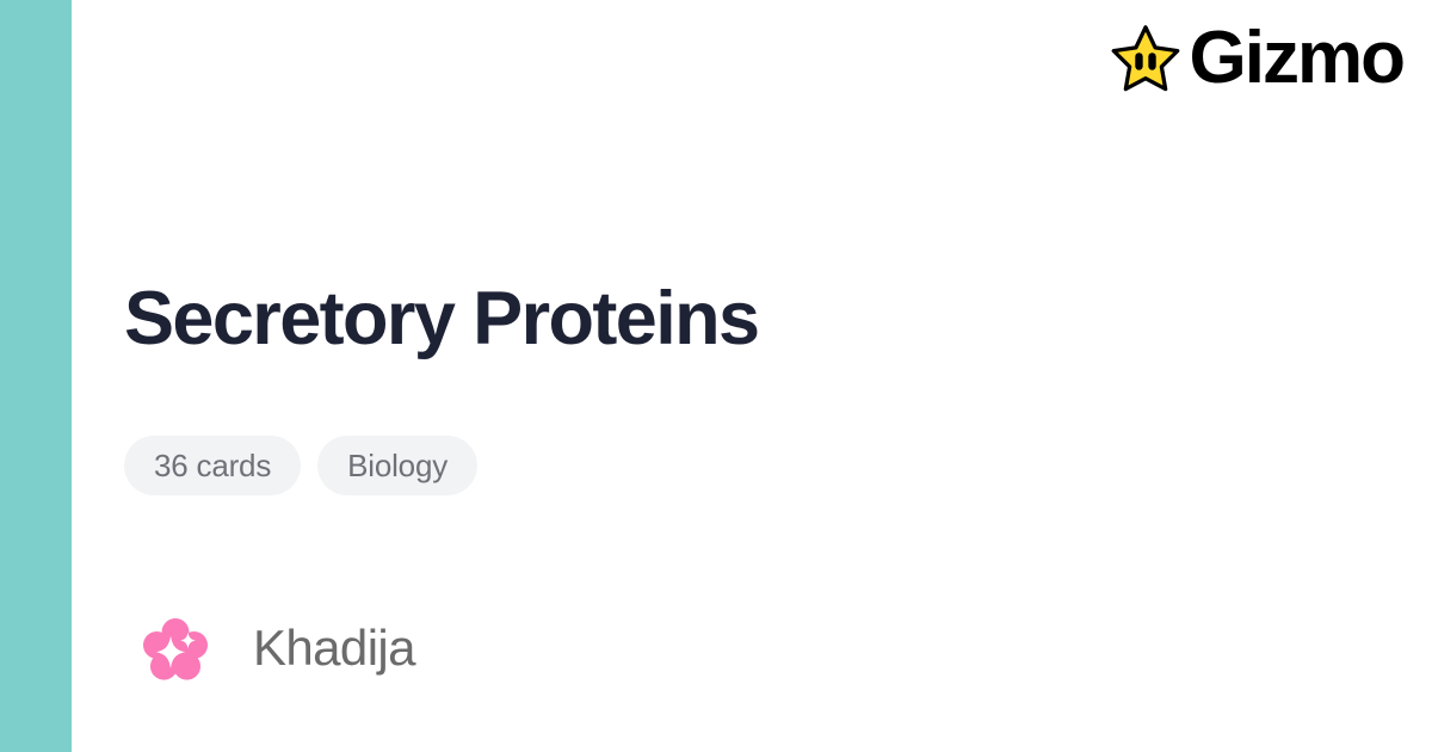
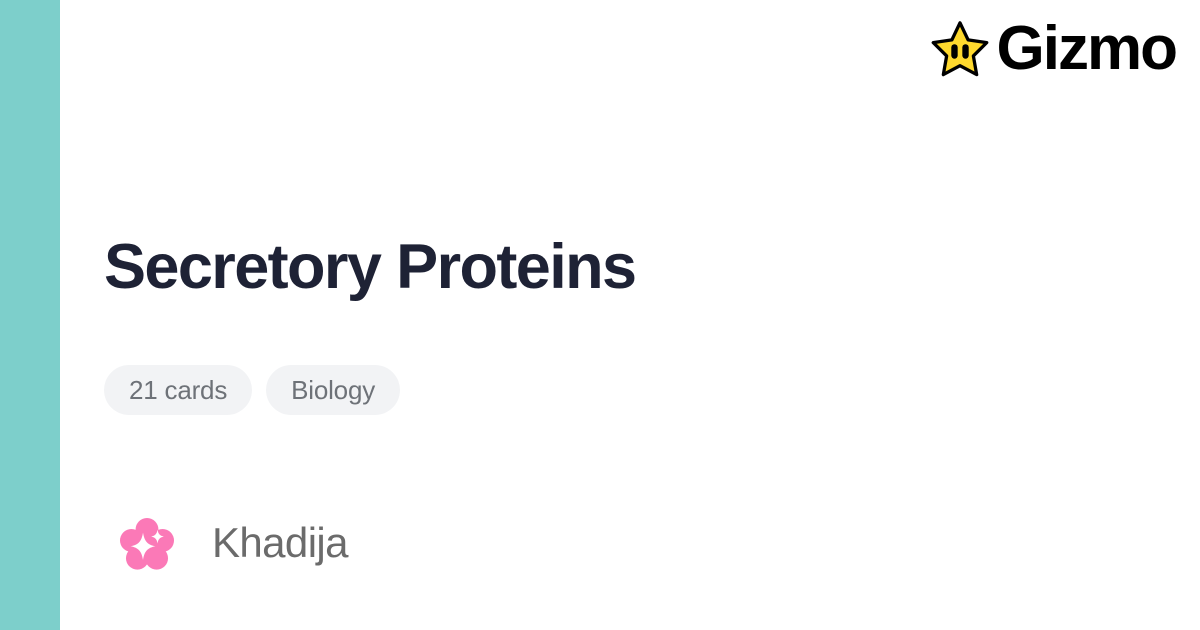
  Gizmo
  Secretory Proteins
- 36 cards
+ 21 cards
  Biology
  Khadija
